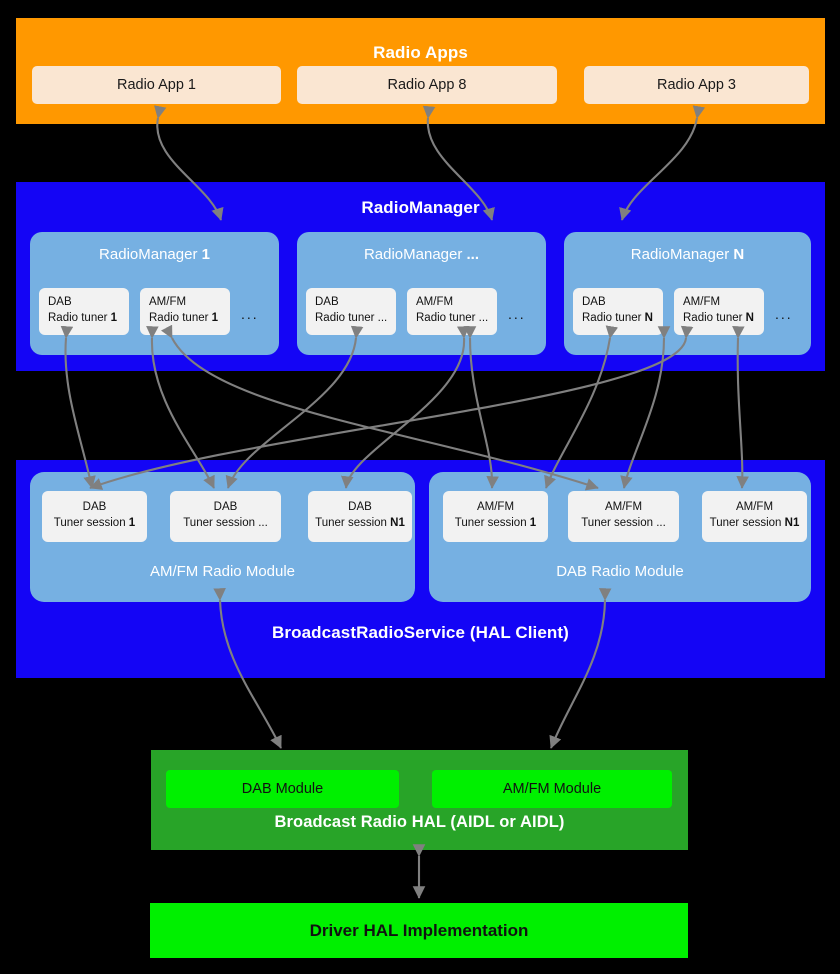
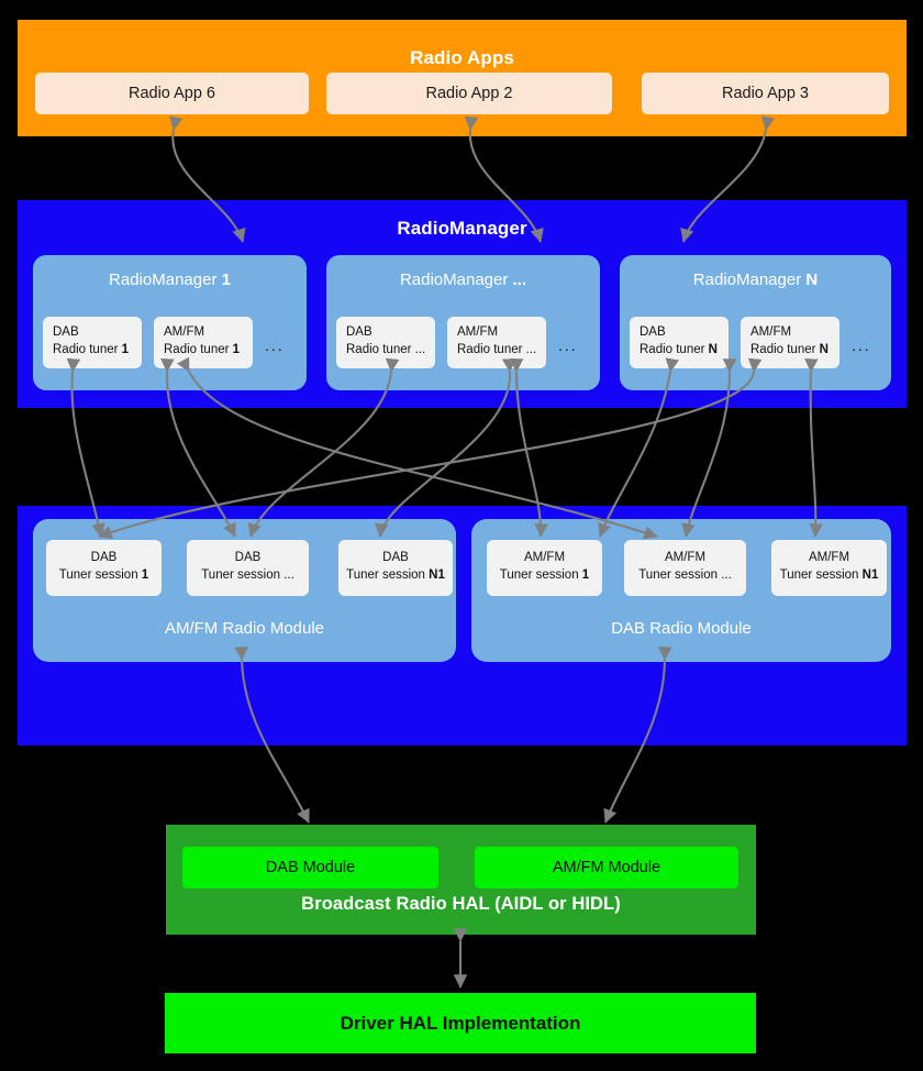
  Radio Apps
- Radio App 1
+ Radio App 6
- Radio App 8
+ Radio App 2
  Radio App 3
  RadioManager
  RadioManager 1
  DAB
  Radio tuner 1
  AM/FM
  Radio tuner 1
  ...
  RadioManager ...
  DAB
  Radio tuner ...
  AM/FM
  Radio tuner ...
  ...
  RadioManager N
  DAB
  Radio tuner N
  AM/FM
  Radio tuner N
  ...
- BroadcastRadioService (HAL Client)
  DAB
  Tuner session 1
  DAB
  Tuner session ...
  DAB
  Tuner session N1
  AM/FM Radio Module
  AM/FM
  Tuner session 1
  AM/FM
  Tuner session ...
  AM/FM
  Tuner session N1
  DAB Radio Module
  DAB Module
  AM/FM Module
- Broadcast Radio HAL (AIDL or AIDL)
+ Broadcast Radio HAL (AIDL or HIDL)
  Driver HAL Implementation
